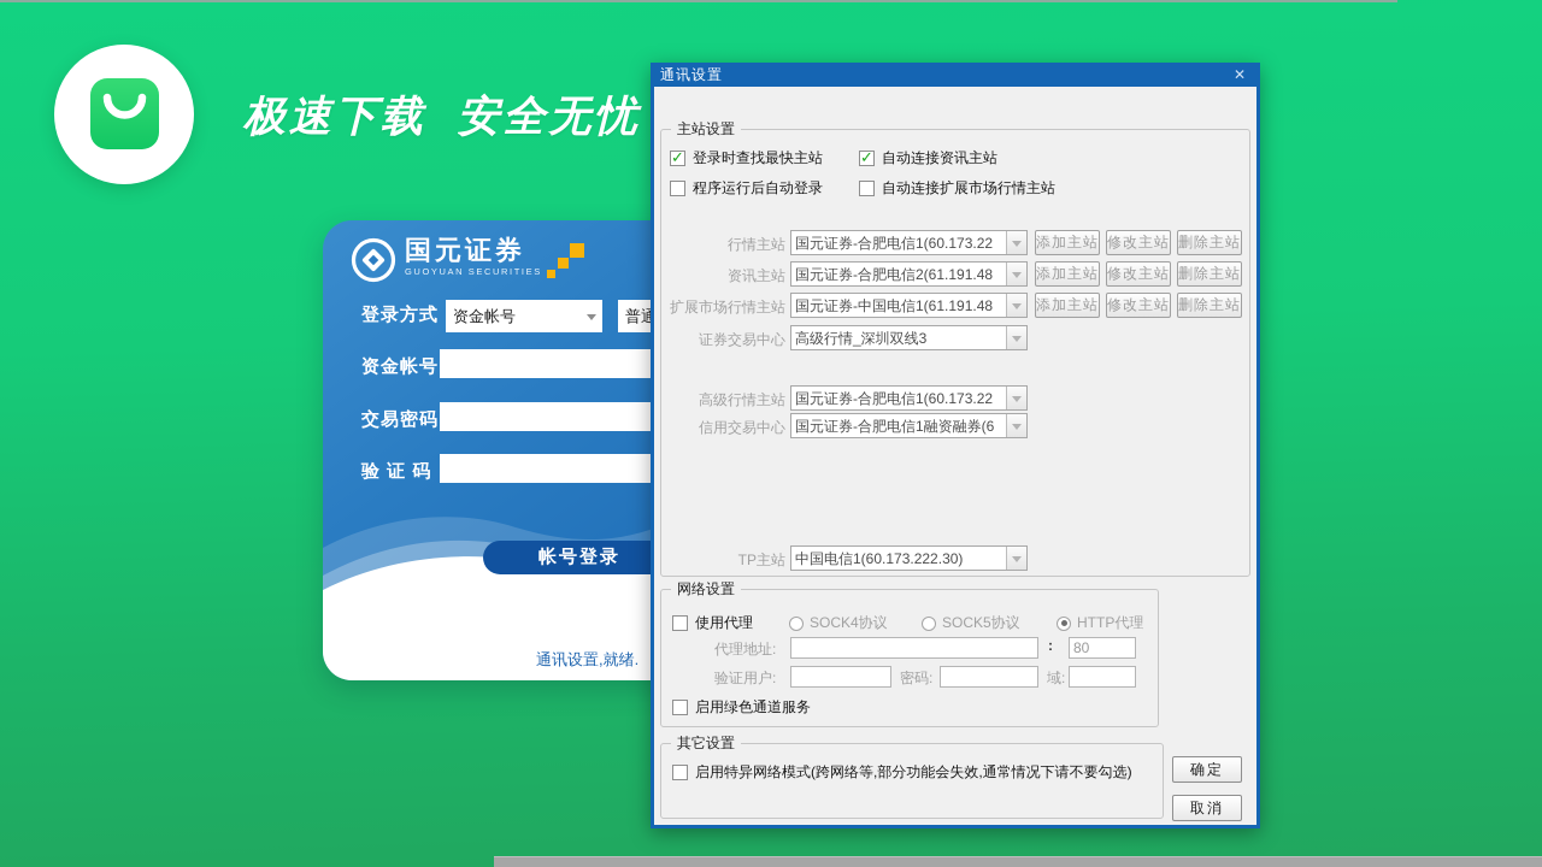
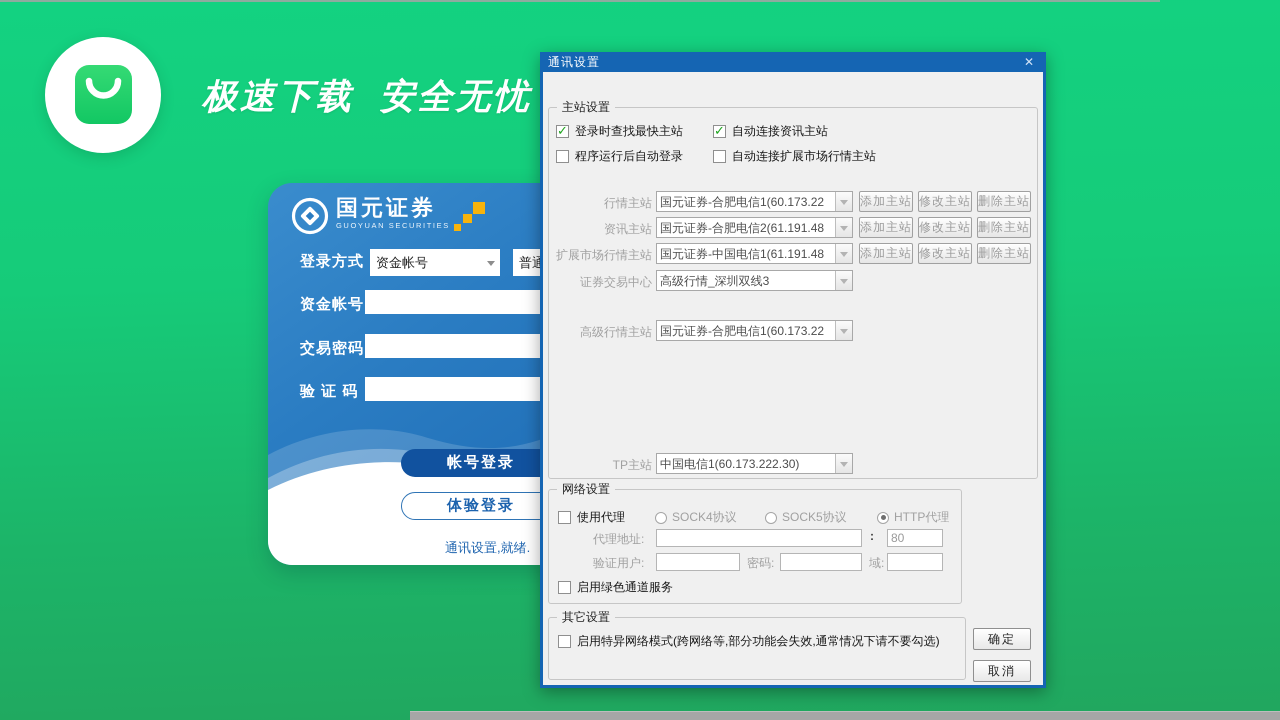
  极速下载 安全无忧
  国元证券
  GUOYUAN SECURITIES
  登录方式
  资金帐号
  资金帐号
  交易密码
  验 证 码
  帐号登录
+ 体验登录
  通讯设置,就绪.
  通讯设置
  ✕
  主站设置
  登录时查找最快主站
  自动连接资讯主站
  程序运行后自动登录
  自动连接扩展市场行情主站
  行情主站
  国元证券-合肥电信1(60.173.22
  添加主站
  修改主站
  删除主站
  资讯主站
  国元证券-合肥电信2(61.191.48
  添加主站
  修改主站
  删除主站
  扩展市场行情主站
  国元证券-中国电信1(61.191.48
  添加主站
  修改主站
  删除主站
  证券交易中心
  高级行情_深圳双线3
  高级行情主站
  国元证券-合肥电信1(60.173.22
- 信用交易中心
- 国元证券-合肥电信1融资融券(6
  TP主站
  中国电信1(60.173.222.30)
  网络设置
  使用代理
  SOCK4协议
  SOCK5协议
  HTTP代理
  代理地址:
  :
  80
  验证用户:
  密码:
  域:
  启用绿色通道服务
  其它设置
  启用特异网络模式(跨网络等,部分功能会失效,通常情况下请不要勾选)
  确定
  取消
